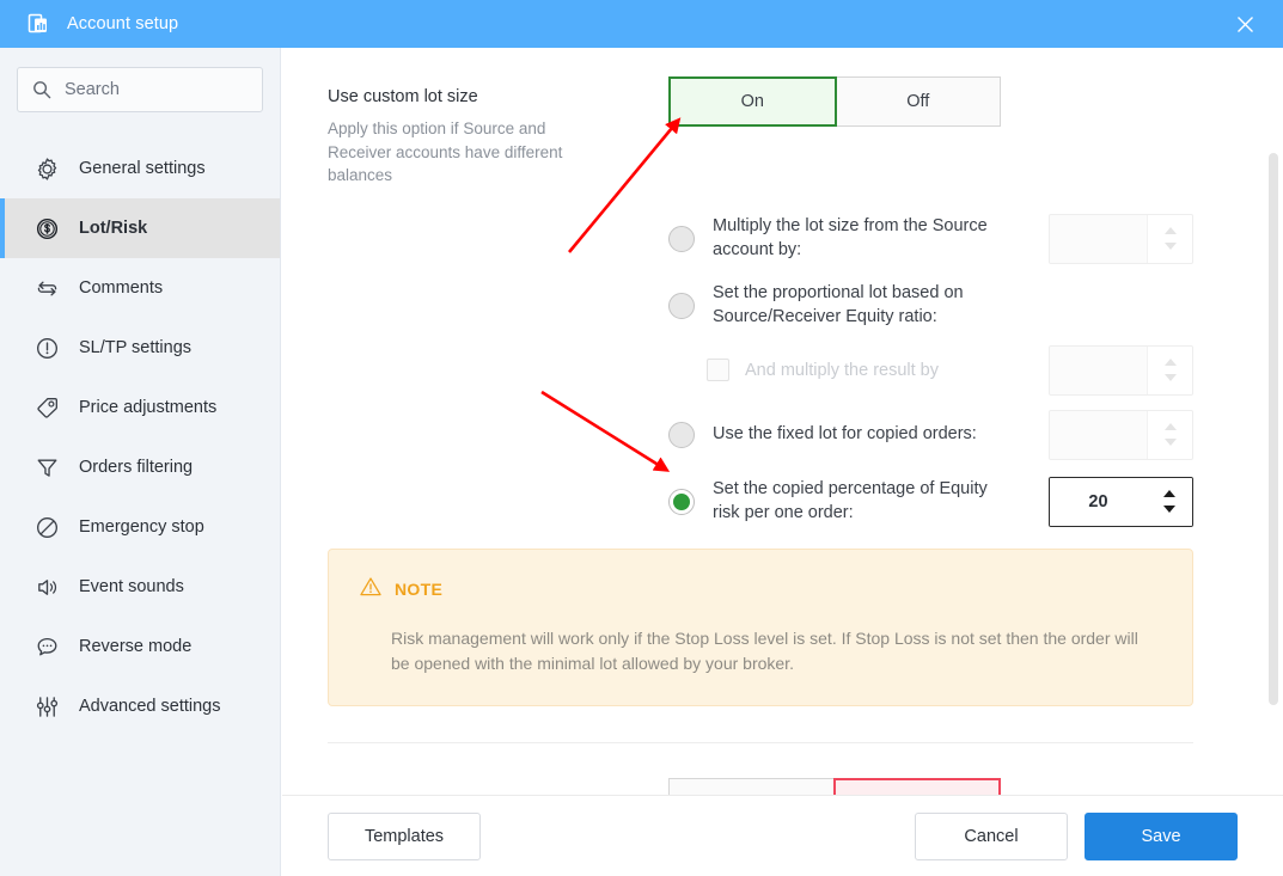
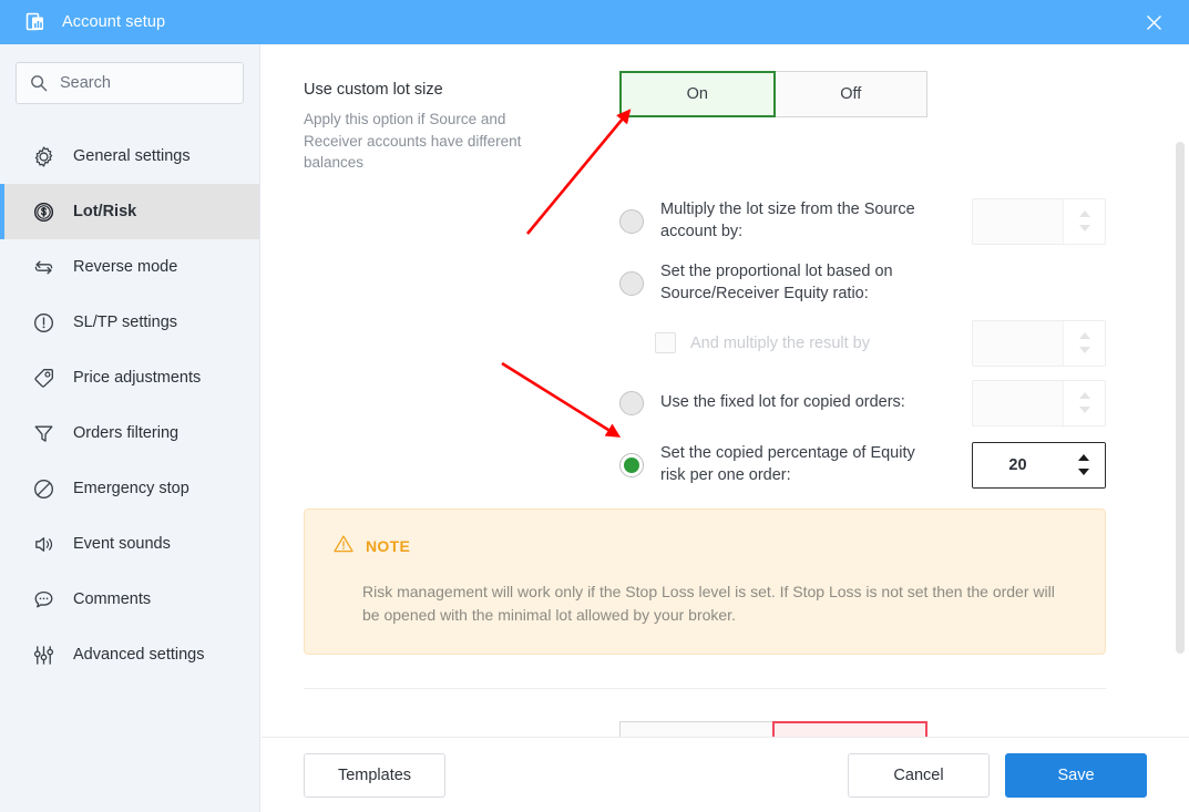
  Account setup
  Search
  General settings
  Lot/Risk
- Comments
+ Reverse mode
  SL/TP settings
  Price adjustments
  Orders filtering
  Emergency stop
  Event sounds
- Reverse mode
+ Comments
  Advanced settings
  Use custom lot size
  Apply this option if Source and Receiver accounts have different balances
  On
  Off
  Multiply the lot size from the Source account by:
  Set the proportional lot based on Source/Receiver Equity ratio:
  And multiply the result by
  Use the fixed lot for copied orders:
  Set the copied percentage of Equity risk per one order:
  20
  NOTE
  Risk management will work only if the Stop Loss level is set. If Stop Loss is not set then the order will be opened with the minimal lot allowed by your broker.
  Templates
  Cancel
  Save
